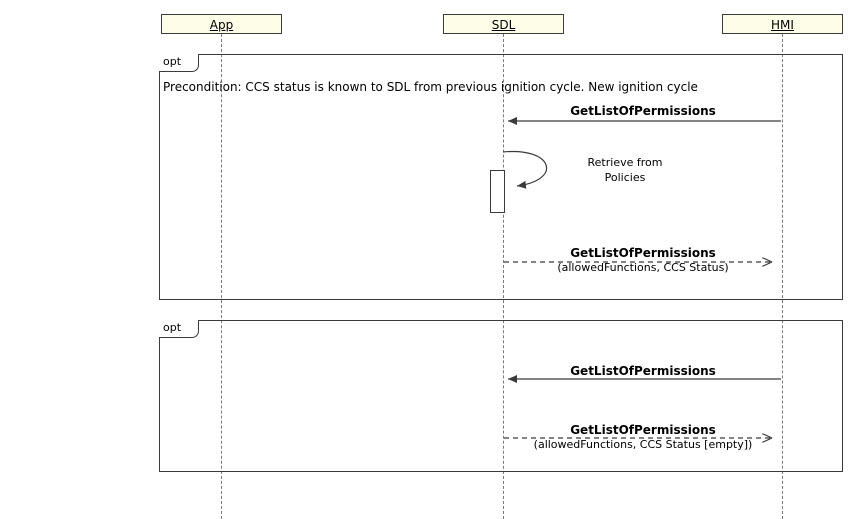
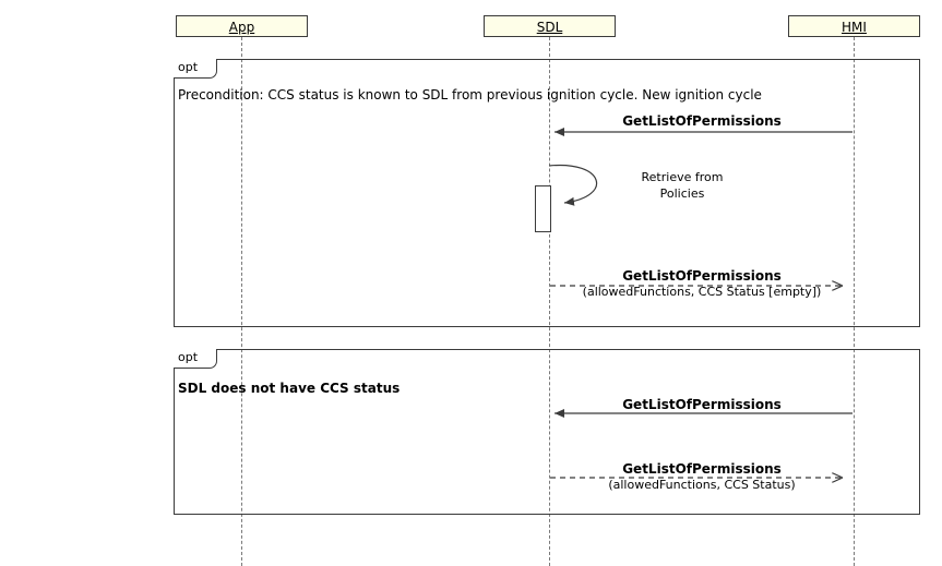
  App
  SDL
  HMI
  opt
  Precondition: CCS status is known to SDL from previous ignition cycle. New ignition cycle
  GetListOfPermissions
  Retrieve from
  Policies
  GetListOfPermissions
- (allowedFunctions, CCS Status)
+ (allowedFunctions, CCS Status [empty])
  opt
+ SDL does not have CCS status
  GetListOfPermissions
  GetListOfPermissions
- (allowedFunctions, CCS Status [empty])
+ (allowedFunctions, CCS Status)
